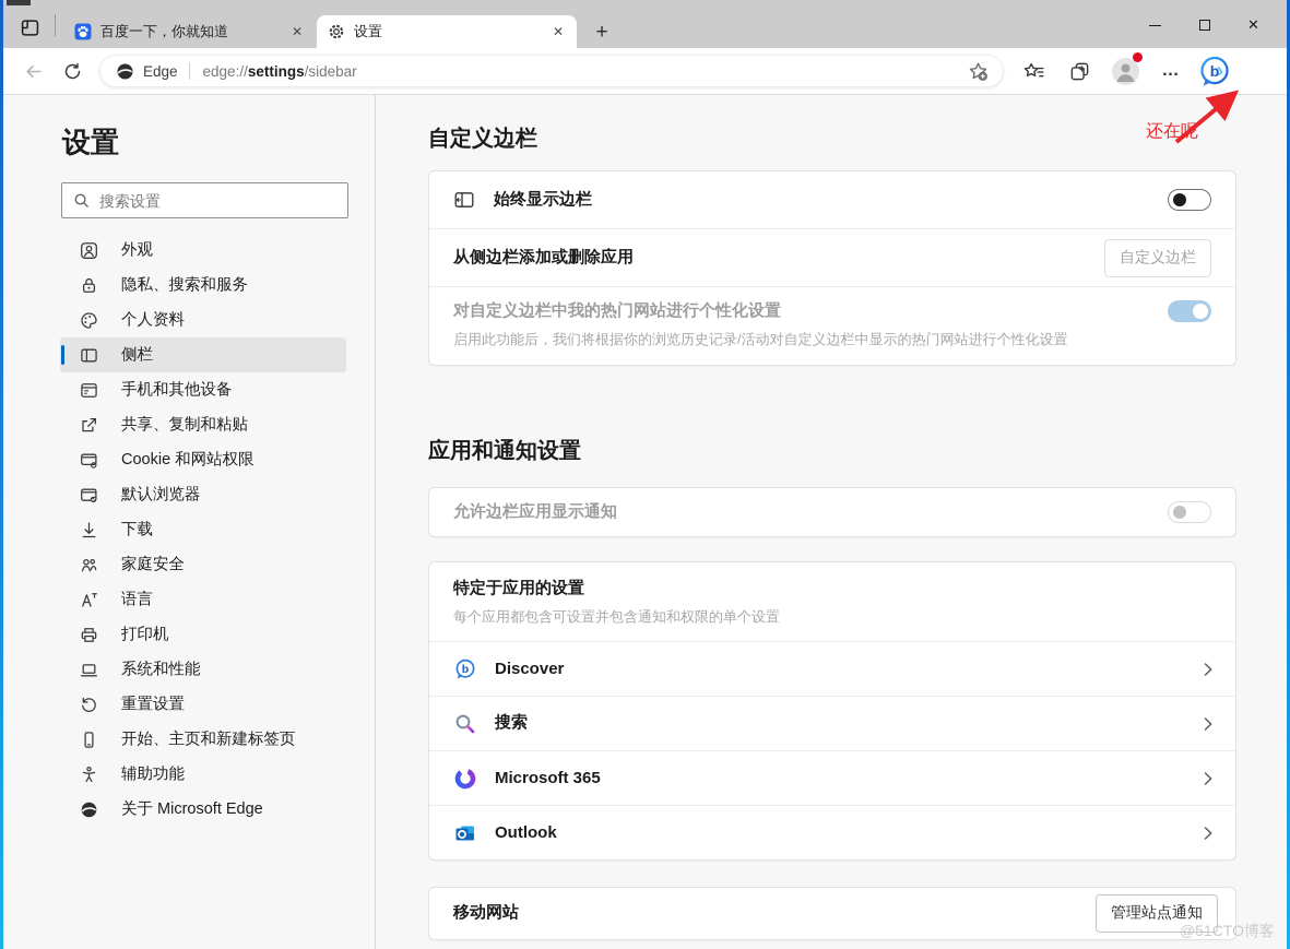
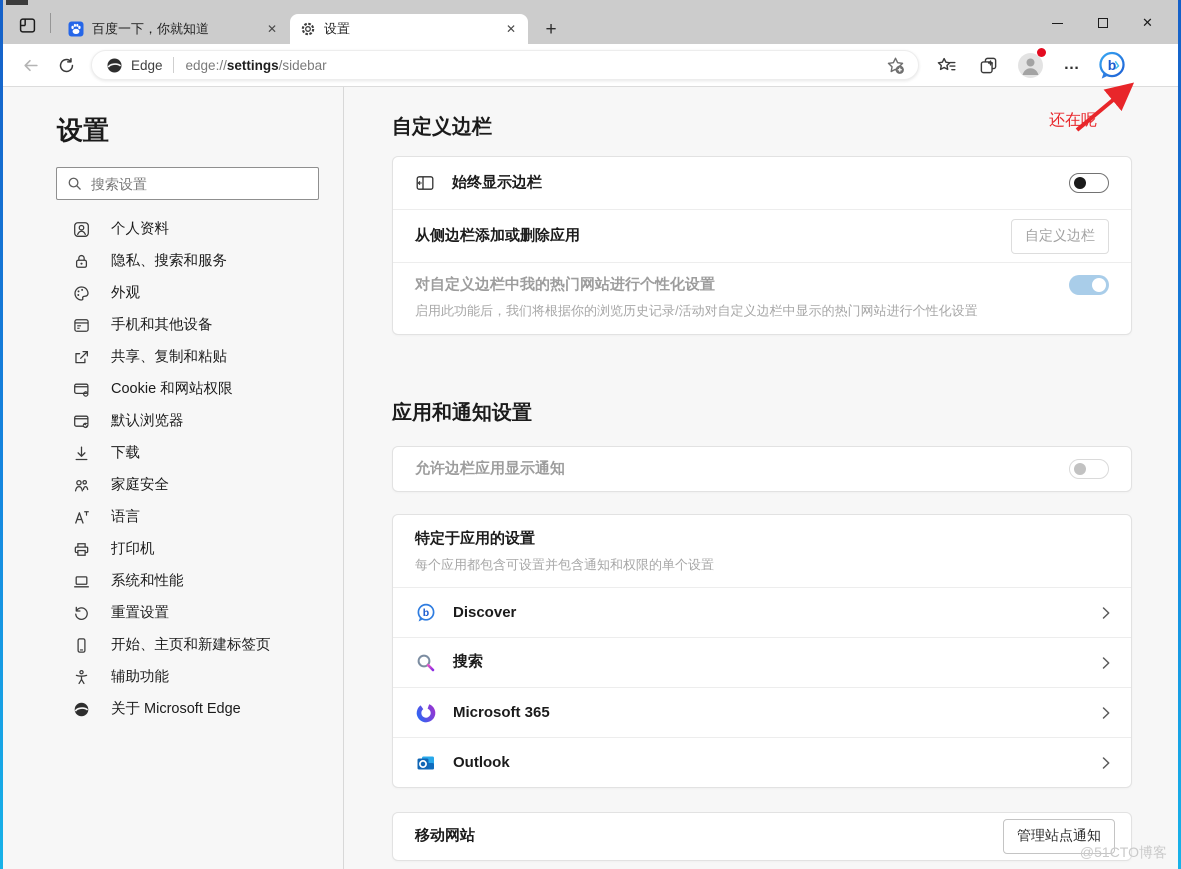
  百度一下，你就知道
  ✕
  设置
  ✕
  +
  ✕
  Edge
  edge://
  settings
  /sidebar
  …
  b
  设置
  搜索设置
- 外观
+ 个人资料
  隐私、搜索和服务
- 个人资料
+ 外观
- 侧栏
  手机和其他设备
  共享、复制和粘贴
  Cookie 和网站权限
  默认浏览器
  下载
  家庭安全
  语言
  打印机
  系统和性能
  重置设置
  开始、主页和新建标签页
  辅助功能
  关于 Microsoft Edge
  自定义边栏
  始终显示边栏
  从侧边栏添加或删除应用
  自定义边栏
  对自定义边栏中我的热门网站进行个性化设置
  启用此功能后，我们将根据你的浏览历史记录/活动对自定义边栏中显示的热门网站进行个性化设置
  应用和通知设置
  允许边栏应用显示通知
  特定于应用的设置
  每个应用都包含可设置并包含通知和权限的单个设置
  b
  Discover
  搜索
  Microsoft 365
  Outlook
  移动网站
  管理站点通知
  @51CTO博客
  还在呢
